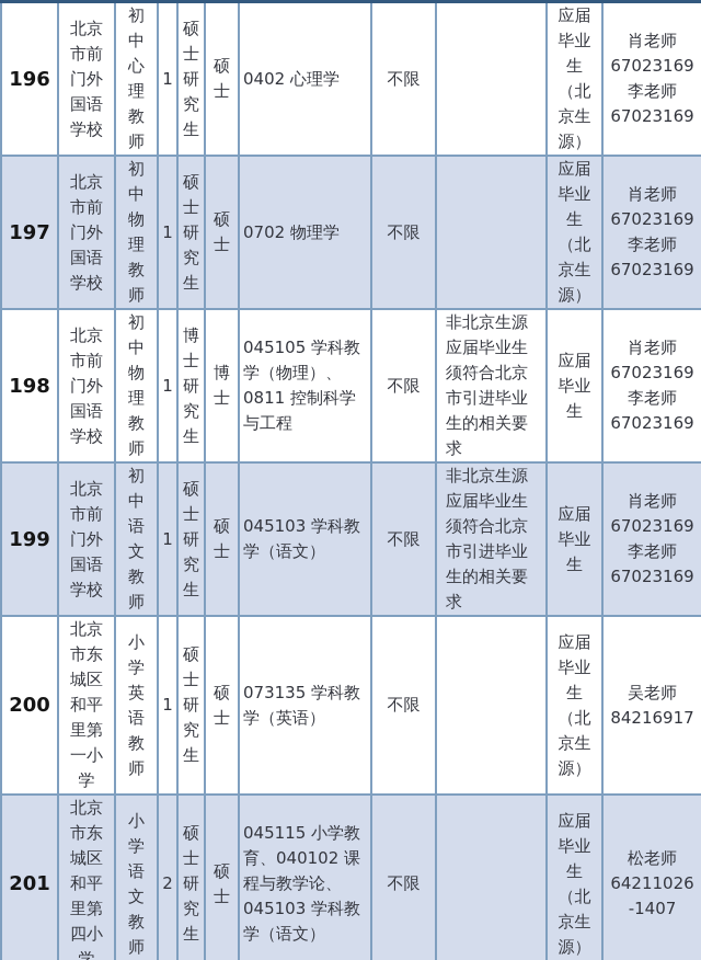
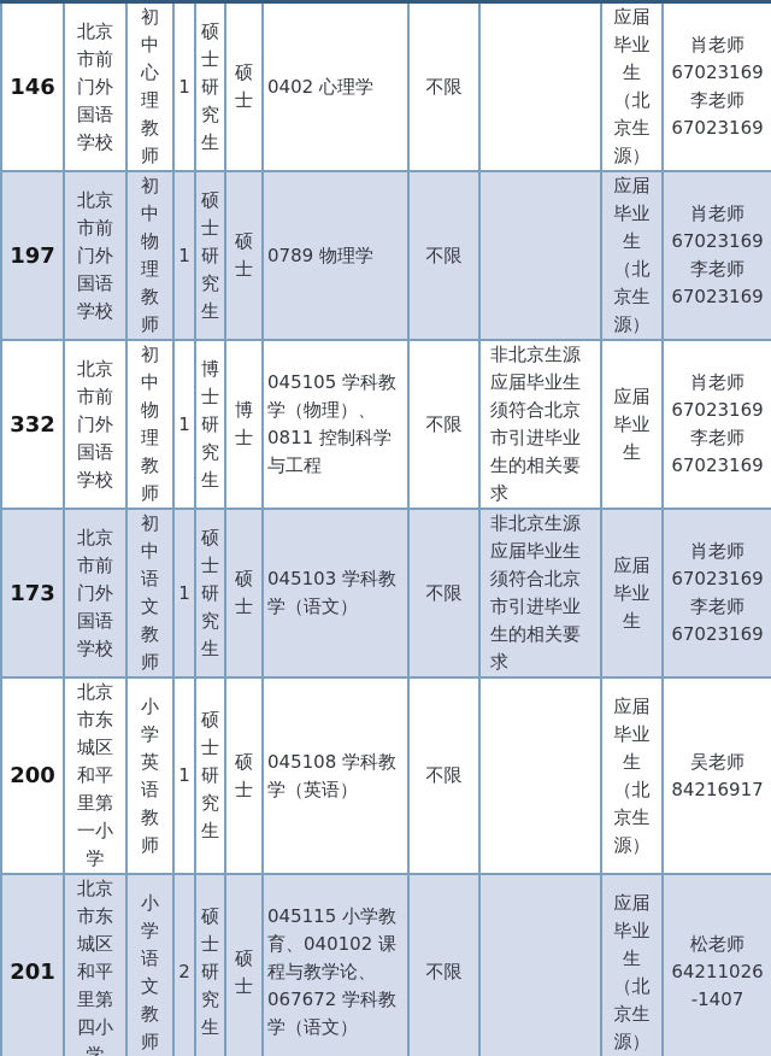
- 196	北京市前门外国语学校	初中心理教师	1	硕士研究生	硕士	0402 心理学	不限		应届毕业生（北京生源）	肖老师 67023169 李老师 67023169
+ 146	北京市前门外国语学校	初中心理教师	1	硕士研究生	硕士	0402 心理学	不限		应届毕业生（北京生源）	肖老师 67023169 李老师 67023169
- 197	北京市前门外国语学校	初中物理教师	1	硕士研究生	硕士	0702 物理学	不限		应届毕业生（北京生源）	肖老师 67023169 李老师 67023169
+ 197	北京市前门外国语学校	初中物理教师	1	硕士研究生	硕士	0789 物理学	不限		应届毕业生（北京生源）	肖老师 67023169 李老师 67023169
- 198	北京市前门外国语学校	初中物理教师	1	博士研究生	博士	045105 学科教学（物理）、0811 控制科学与工程	不限	非北京生源应届毕业生须符合北京市引进毕业生的相关要求	应届毕业生	肖老师 67023169 李老师 67023169
+ 332	北京市前门外国语学校	初中物理教师	1	博士研究生	博士	045105 学科教学（物理）、0811 控制科学与工程	不限	非北京生源应届毕业生须符合北京市引进毕业生的相关要求	应届毕业生	肖老师 67023169 李老师 67023169
- 199	北京市前门外国语学校	初中语文教师	1	硕士研究生	硕士	045103 学科教学（语文）	不限	非北京生源应届毕业生须符合北京市引进毕业生的相关要求	应届毕业生	肖老师 67023169 李老师 67023169
+ 173	北京市前门外国语学校	初中语文教师	1	硕士研究生	硕士	045103 学科教学（语文）	不限	非北京生源应届毕业生须符合北京市引进毕业生的相关要求	应届毕业生	肖老师 67023169 李老师 67023169
- 200	北京市东城区和平里第一小学	小学英语教师	1	硕士研究生	硕士	073135 学科教学（英语）	不限		应届毕业生（北京生源）	吴老师 84216917
+ 200	北京市东城区和平里第一小学	小学英语教师	1	硕士研究生	硕士	045108 学科教学（英语）	不限		应届毕业生（北京生源）	吴老师 84216917
- 201	北京市东城区和平里第四小学	小学语文教师	2	硕士研究生	硕士	045115 小学教育、040102 课程与教学论、045103 学科教学（语文）	不限		应届毕业生（北京生源）	松老师 64211026 -1407
+ 201	北京市东城区和平里第四小学	小学语文教师	2	硕士研究生	硕士	045115 小学教育、040102 课程与教学论、067672 学科教学（语文）	不限		应届毕业生（北京生源）	松老师 64211026 -1407
